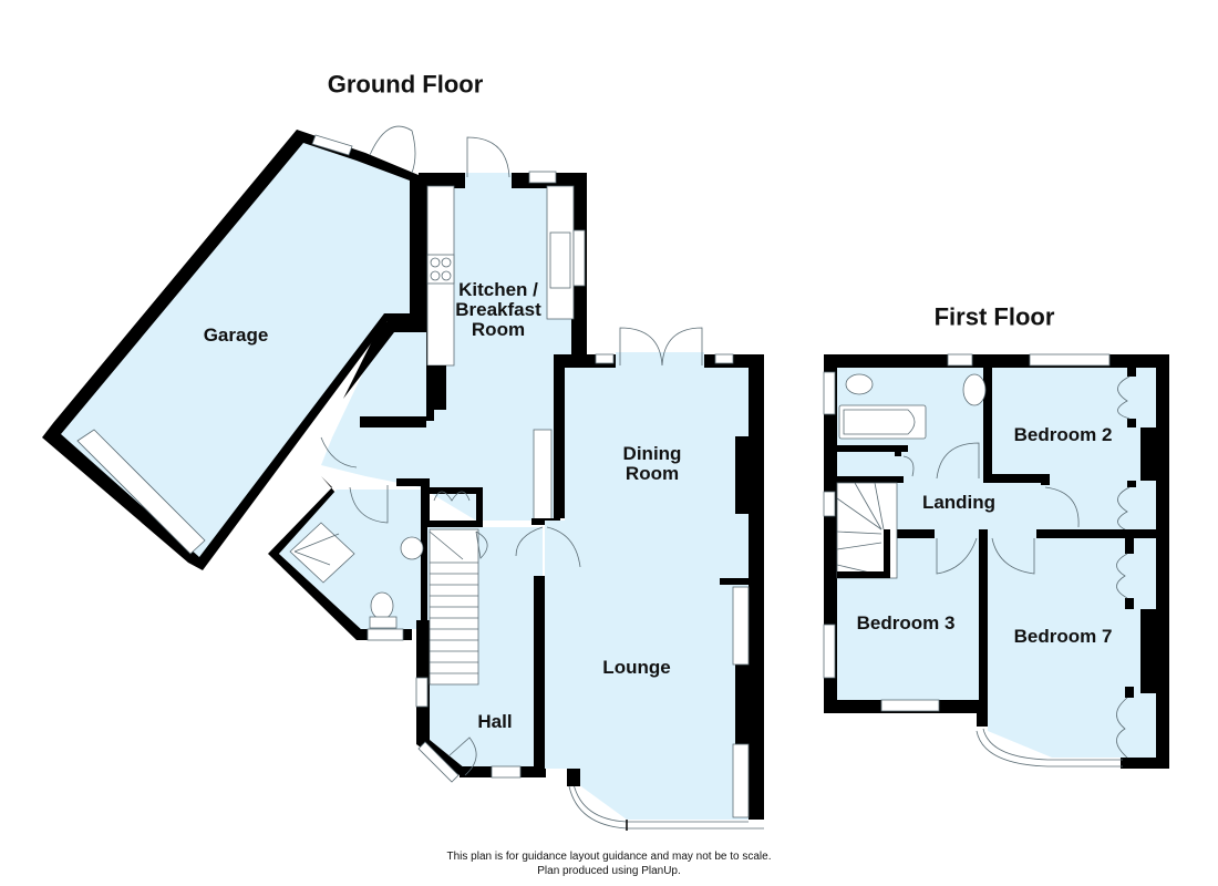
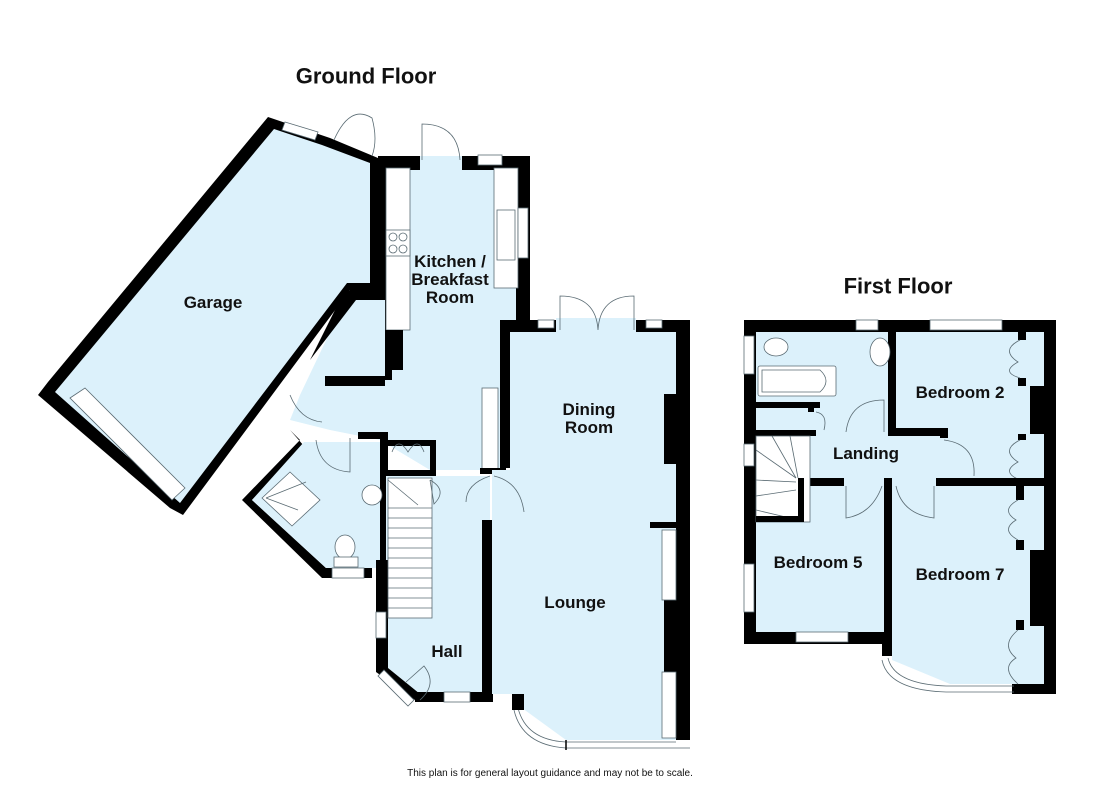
  Ground Floor
  First Floor
  Garage
  Kitchen /
  Breakfast
  Room
  Dining
  Room
  Lounge
  Hall
  Bedroom 2
  Landing
- Bedroom 3
+ Bedroom 5
  Bedroom 7
- This plan is for guidance layout guidance and may not be to scale.
+ This plan is for general layout guidance and may not be to scale.
- Plan produced using PlanUp.
